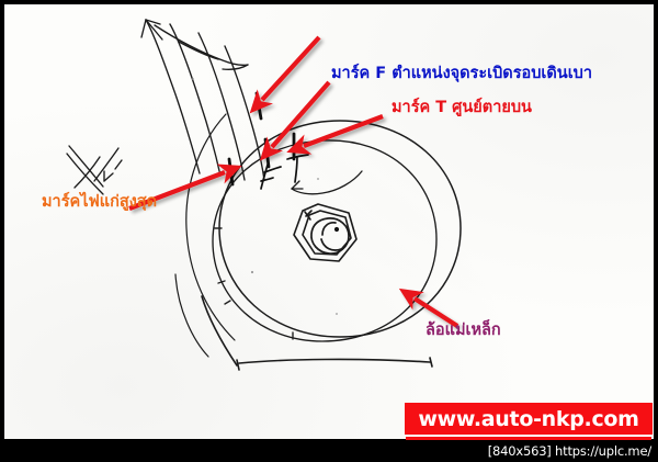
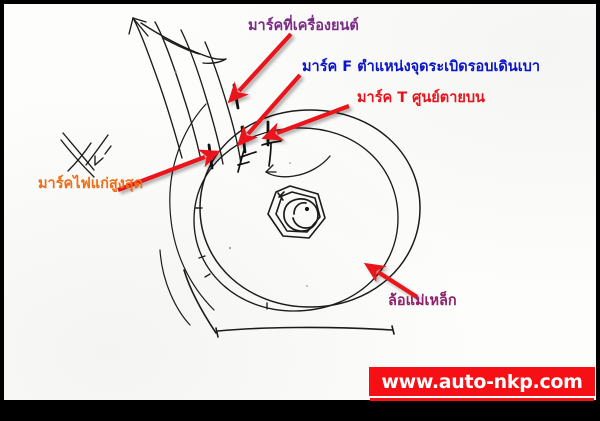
+ มาร์คที่เครื่องยนต์
  มาร์ค F ตำแหน่งจุดระเบิดรอบเดินเบา
  มาร์ค T ศูนย์ตายบน
  มาร์คไฟแก่สูงสุด
  ล้อแม่เหล็ก
  www.auto-nkp.com
- [840x563] https://uplc.me/
